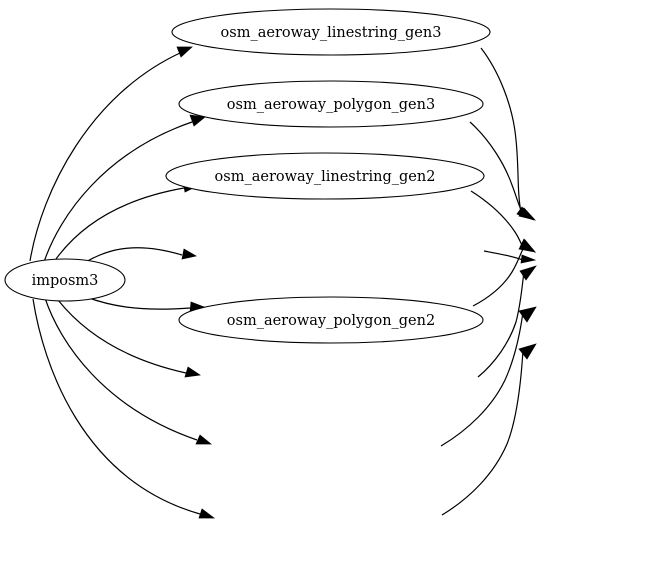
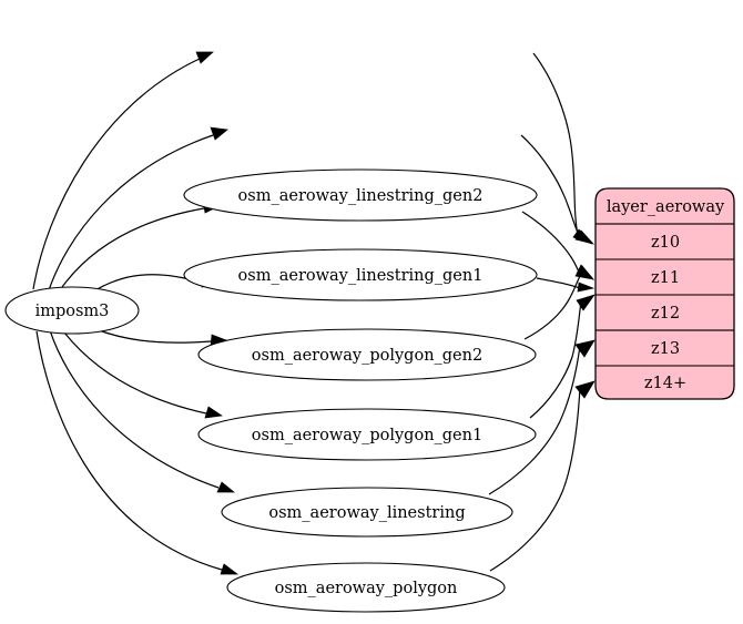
  imposm3
- osm_aeroway_linestring_gen3
- osm_aeroway_polygon_gen3
  osm_aeroway_linestring_gen2
+ osm_aeroway_linestring_gen1
  osm_aeroway_polygon_gen2
+ osm_aeroway_polygon_gen1
+ osm_aeroway_linestring
+ osm_aeroway_polygon
+ layer_aeroway
+ z10
+ z11
+ z12
+ z13
+ z14+
